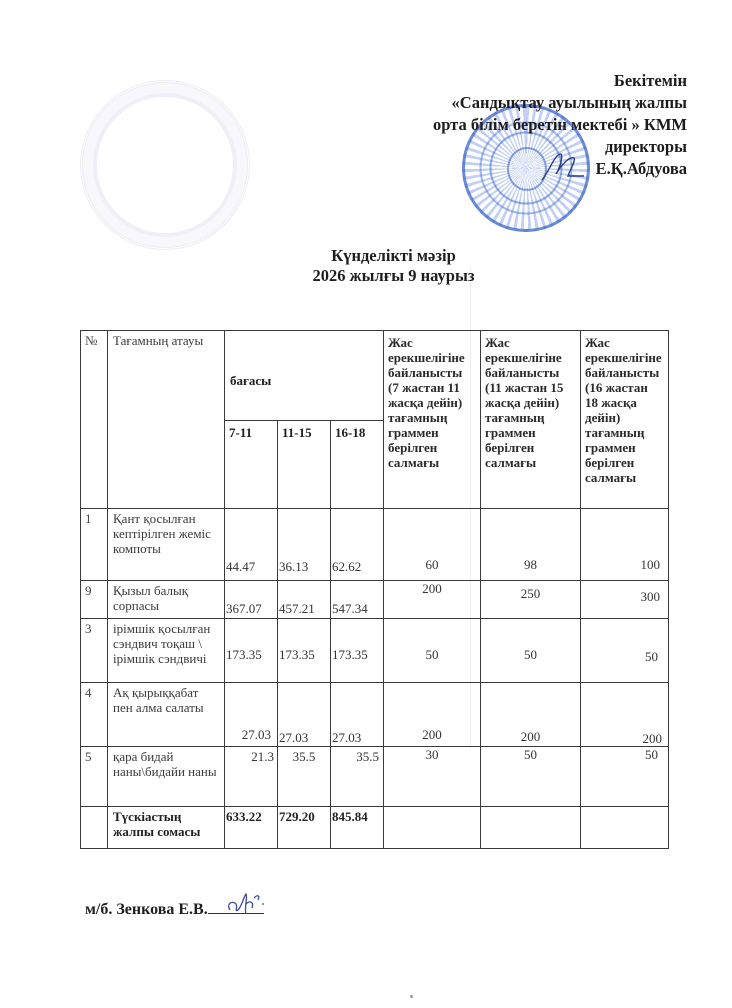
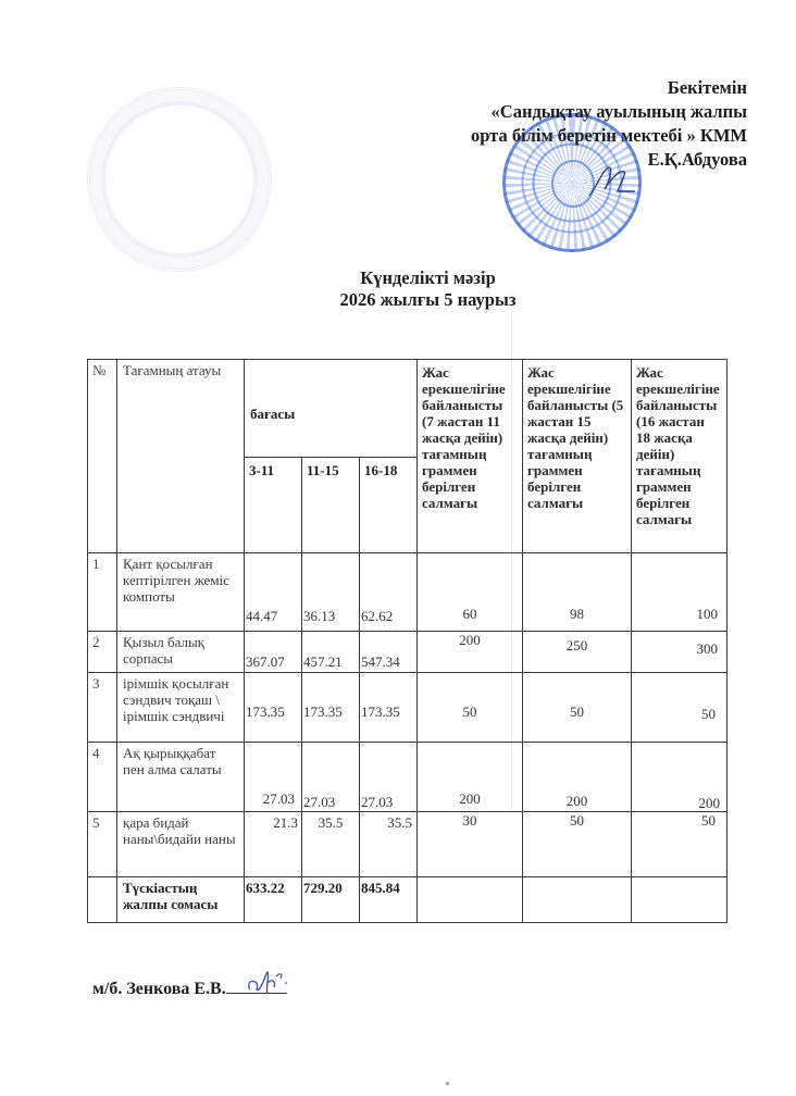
  Бекітемін
  «Сандықтау ауылының жалпы
  орта білім беретін мектебі » КММ
- директоры
  Е.Қ.Абдуова
  Күнделікті мәзір
- 2026 жылғы 9 наурыз
+ 2026 жылғы 5 наурыз
- №	Тағамның атауы	бағасы	Жас ерекшелігіне байланысты (7 жастан 11 жасқа дейін) тағамның граммен берілген салмағы	Жас ерекшелігіне байланысты (11 жастан 15 жасқа дейін) тағамның граммен берілген салмағы	Жас ерекшелігіне байланысты (16 жастан 18 жасқа дейін) тағамның граммен берілген салмағы
+ №	Тағамның атауы	бағасы	Жас ерекшелігіне байланысты (7 жастан 11 жасқа дейін) тағамның граммен берілген салмағы	Жас ерекшелігіне байланысты (5 жастан 15 жасқа дейін) тағамның граммен берілген салмағы	Жас ерекшелігіне байланысты (16 жастан 18 жасқа дейін) тағамның граммен берілген салмағы
- 7-11	11-15	16-18
+ 3-11	11-15	16-18
  1	Қант қосылған кептірілген жеміс компоты	44.47	36.13	62.62	60	98	100
- 9	Қызыл балық сорпасы	367.07	457.21	547.34	200	250	300
+ 2	Қызыл балық сорпасы	367.07	457.21	547.34	200	250	300
  3	ірімшік қосылған сэндвич тоқаш \ ірімшік сэндвичі	173.35	173.35	173.35	50	50	50
  4	Ақ қырыққабат пен алма салаты	27.03	27.03	27.03	200	200	200
  5	қара бидай наны\бидайи наны	21.3	35.5	35.5	30	50	50
  	Түскіастың жалпы сомасы	633.22	729.20	845.84
  м/б. Зенкова Е.В.
